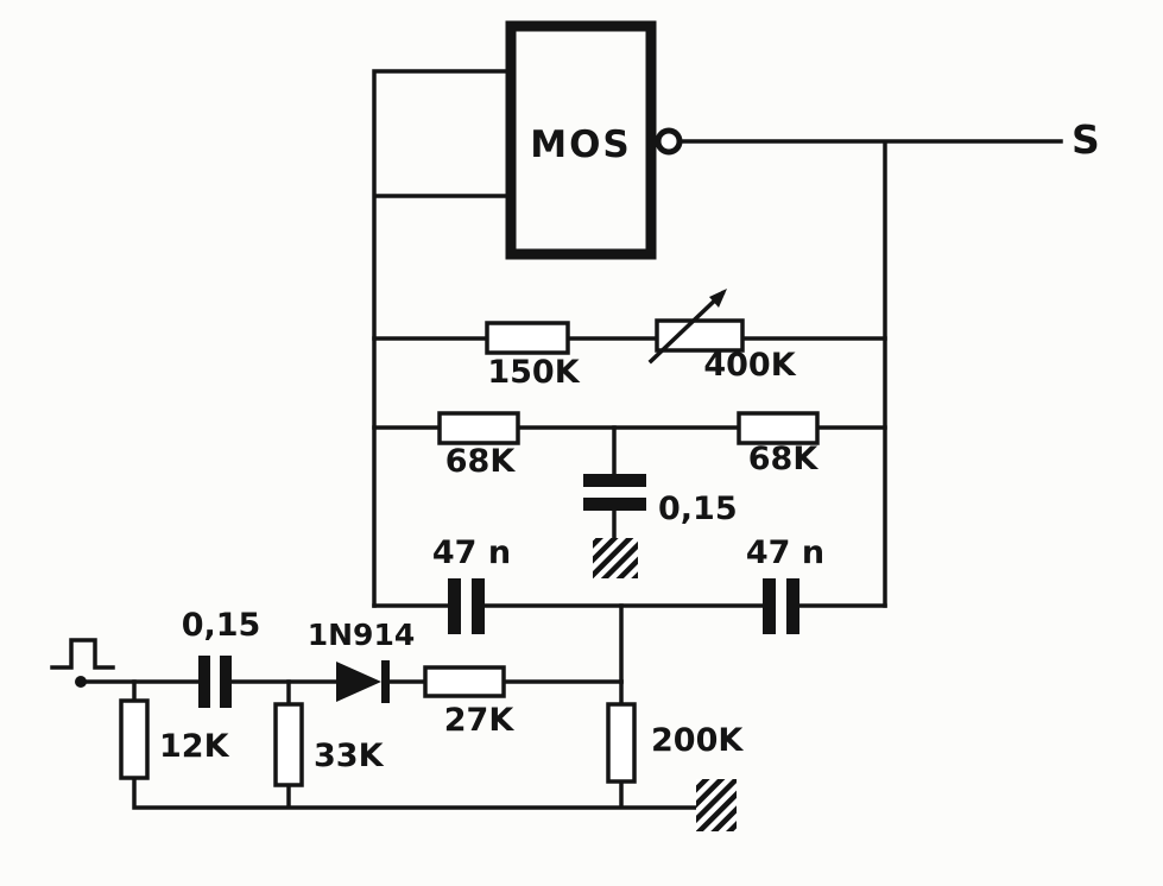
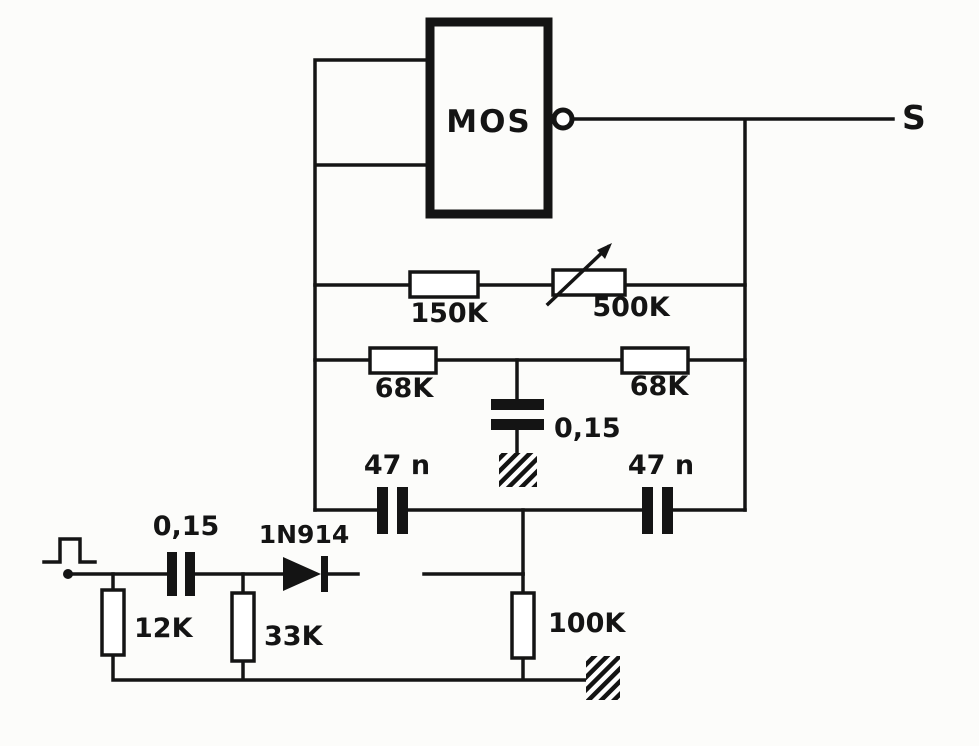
  MOS
  S
  150K
- 400K
+ 500K
  68K
  68K
  0,15
  47 n
  47 n
  0,15
  1N914
- 27K
  12K
  33K
- 200K
+ 100K
